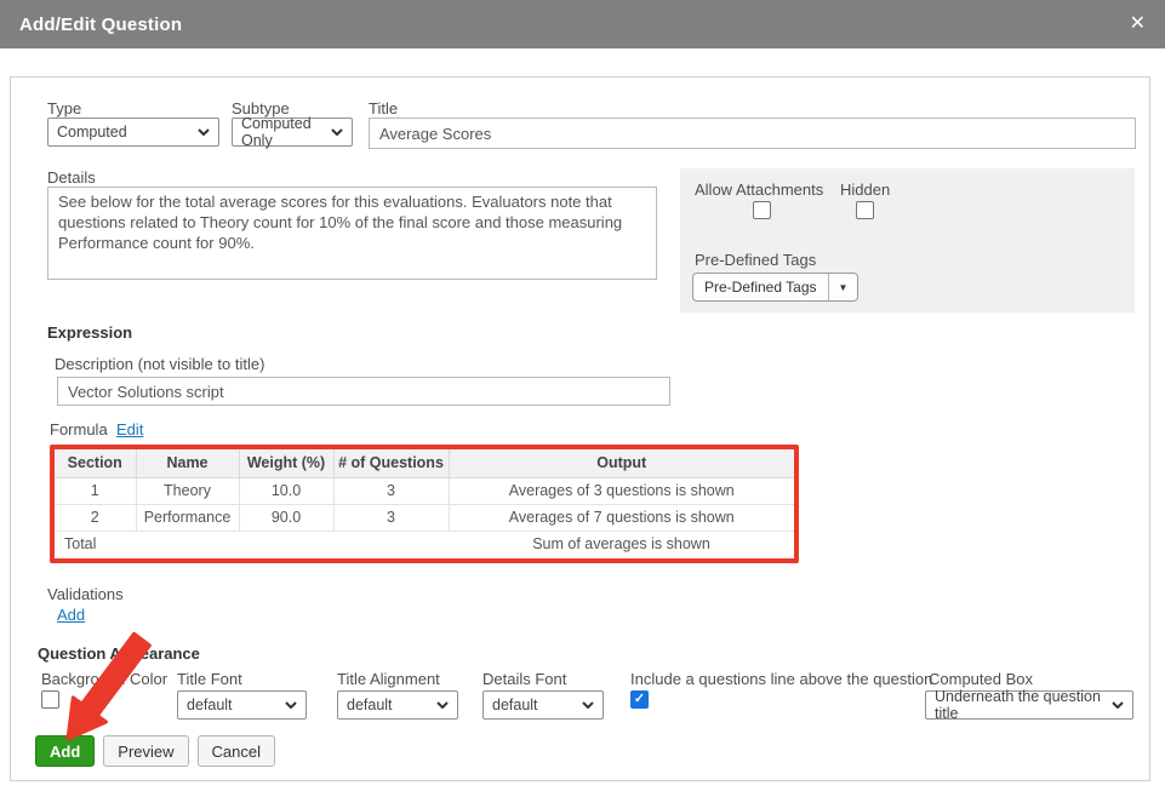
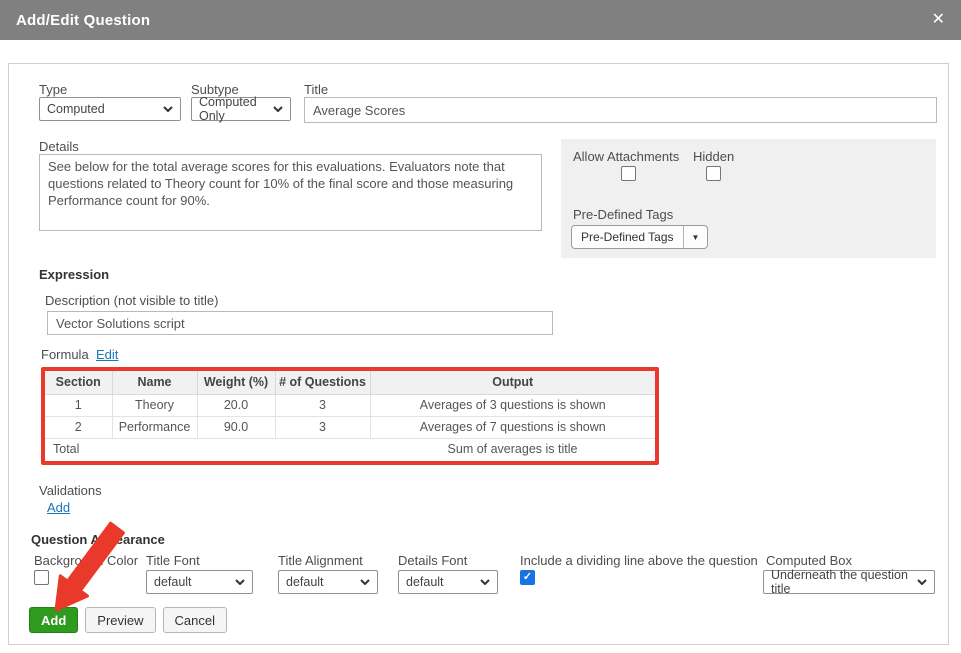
  Add/Edit Question
  ✕
  Type
  Computed
  Subtype
  Computed Only
  Title
  Average Scores
  Details
  Allow Attachments
  Hidden
  Pre-Defined Tags
  Pre-Defined Tags
  ▼
  Expression
  Description (not visible to title)
  Vector Solutions script
  Formula
  Edit
  Section	Name	Weight (%)	# of Questions	Output
- 1	Theory	10.0	3	Averages of 3 questions is shown
+ 1	Theory	20.0	3	Averages of 3 questions is shown
  2	Performance	90.0	3	Averages of 7 questions is shown
- Total	Sum of averages is shown
+ Total	Sum of averages is title
  Validations
  Add
  Question Aarance
  Backgro Color
  Title Font
  default
  Title Alignment
  default
  Details Font
  default
- Include a questions line above the question
+ Include a dividing line above the question
  ✓
  Computed Box
  Underneath the question title
  Add
  Preview
  Cancel
